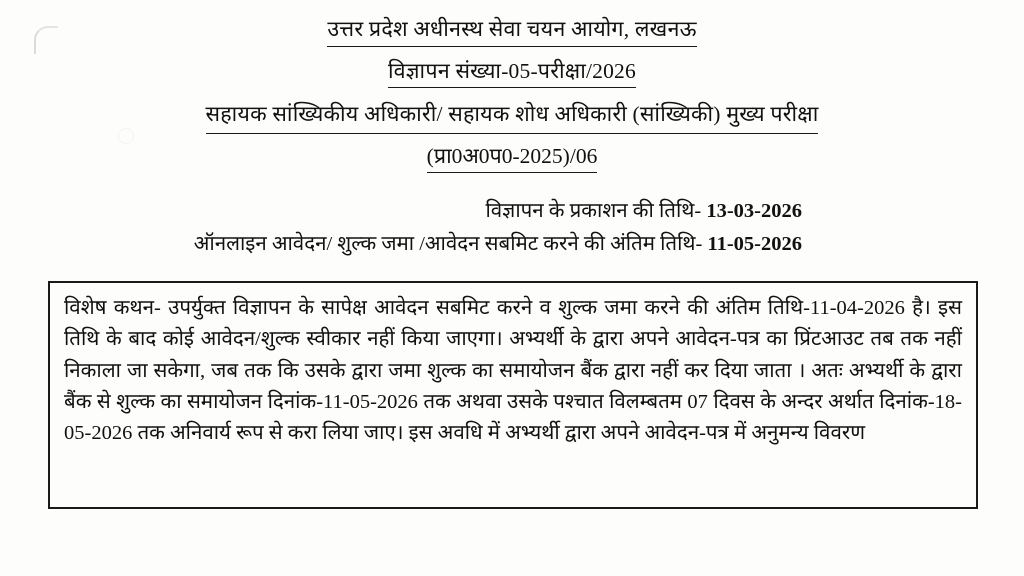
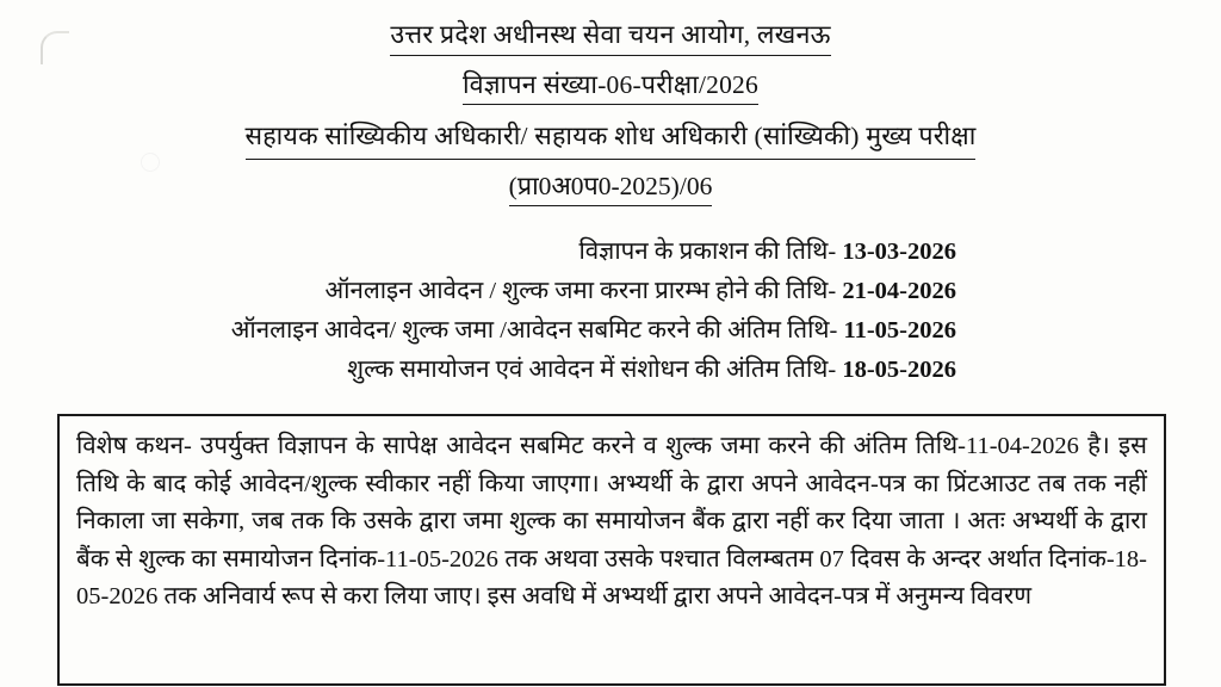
- उत्तर प्रदेश अधीनस्थ सेवा चयन आयोग, लखनऊ विज्ञापन संख्या-05-परीक्षा/2026
+ उत्तर प्रदेश अधीनस्थ सेवा चयन आयोग, लखनऊ विज्ञापन संख्या-06-परीक्षा/2026
  सहायक सांख्यिकीय अधिकारी/ सहायक शोध अधिकारी (सांख्यिकी) मुख्य परीक्षा
  (प्रा0अ0प0-2025)/06
  विज्ञापन के प्रकाशन की तिथि- 13-03-2026
+ ऑनलाइन आवेदन / शुल्क जमा करना प्रारम्भ होने की तिथि- 21-04-2026
  ऑनलाइन आवेदन/ शुल्क जमा /आवेदन सबमिट करने की अंतिम तिथि- 11-05-2026
+ शुल्क समायोजन एवं आवेदन में संशोधन की अंतिम तिथि- 18-05-2026
  विशेष कथन- उपर्युक्त विज्ञापन के सापेक्ष आवेदन सबमिट करने व शुल्क जमा करने की अंतिम तिथि-11-04-2026 है। इस तिथि के बाद कोई आवेदन/शुल्क स्वीकार नहीं किया जाएगा। अभ्यर्थी के द्वारा अपने आवेदन-पत्र का प्रिंटआउट तब तक नहीं निकाला जा सकेगा, जब तक कि उसके द्वारा जमा शुल्क का समायोजन बैंक द्वारा नहीं कर दिया जाता । अतः अभ्यर्थी के द्वारा बैंक से शुल्क का समायोजन दिनांक-11-05-2026 तक अथवा उसके पश्चात विलम्बतम 07 दिवस के अन्दर अर्थात दिनांक-18-05-2026 तक अनिवार्य रूप से करा लिया जाए। इस अवधि में अभ्यर्थी द्वारा अपने आवेदन-पत्र में अनुमन्य विवरण
